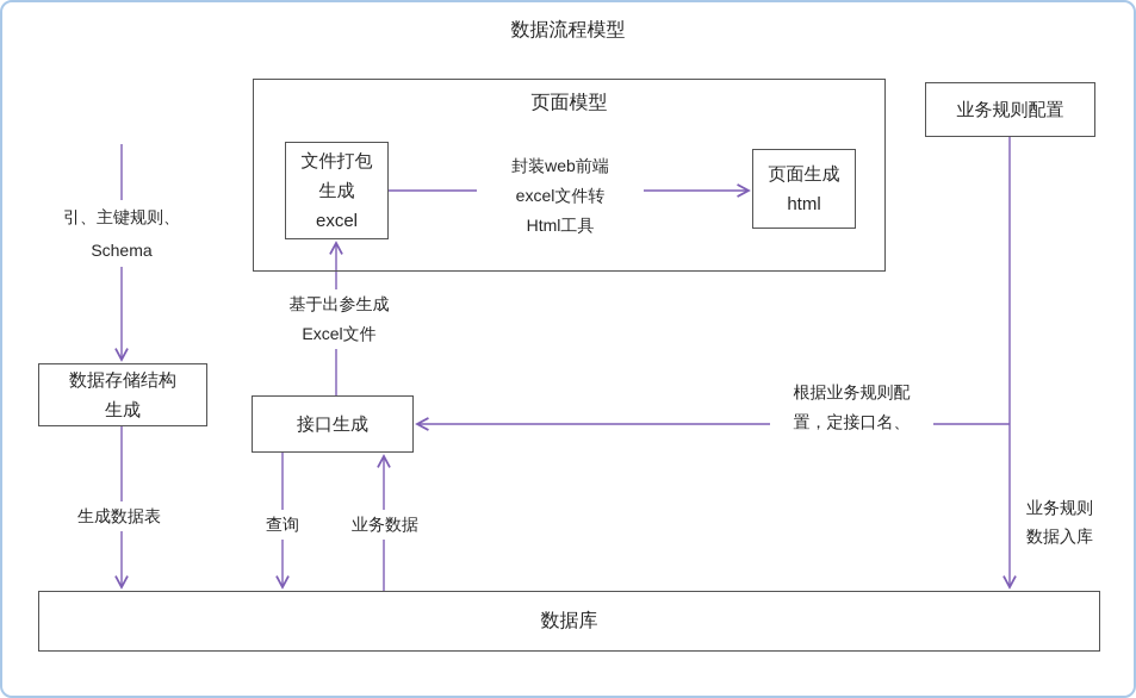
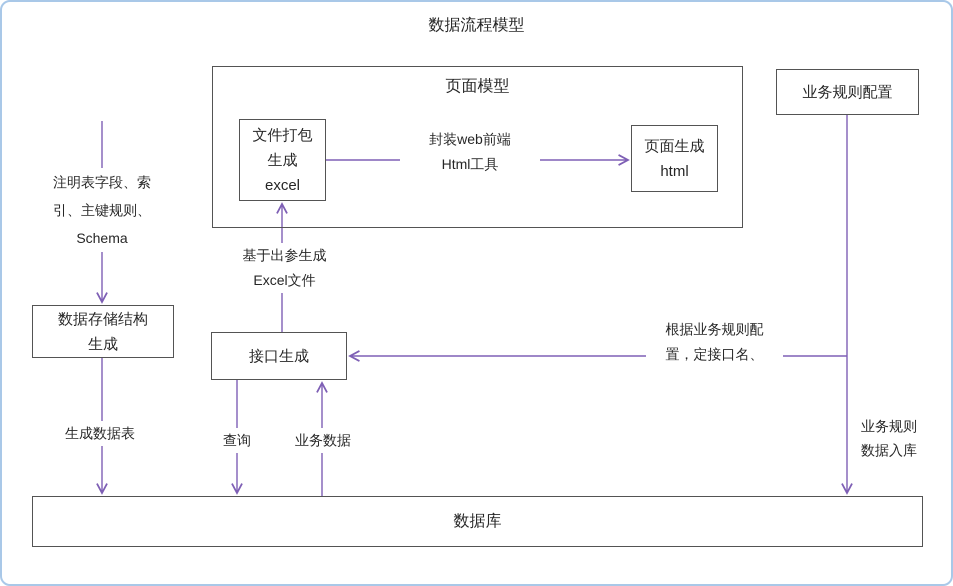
  数据流程模型
+ 注明表字段、索
  引、主键规则、
  Schema
  生成数据表
  封装web前端
- excel文件转
  Html工具
  基于出参生成
  Excel文件
  根据业务规则配
  置，定接口名、
  查询
  业务数据
  业务规则
  数据入库
  页面模型
  文件打包
  生成
  excel
  页面生成
  html
  业务规则配置
  数据存储结构
  生成
  接口生成
  数据库
